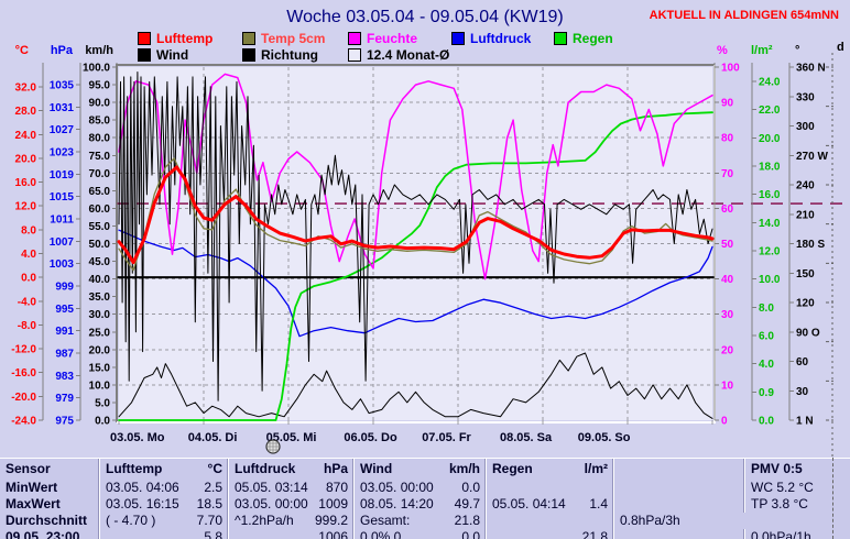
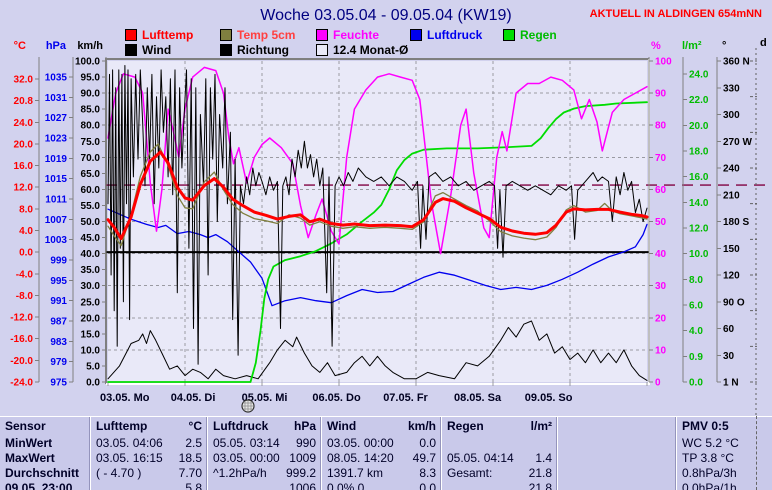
  Woche 03.05.04 - 09.05.04 (KW19)
  AKTUELL IN ALDINGEN 654mNN
  Lufttemp
  Temp 5cm
  Feuchte
  Luftdruck
  Regen
  Wind
  Richtung
  12.4 Monat-Ø
  32.0
- 28.0
+ 20.8
  24.0
  20.0
  16.0
  12.0
  8.0
  4.0
  0.0
  -4.0
  -8.0
  -12.0
  -16.0
  -20.0
  -24.0
  1035
  1031
  1027
  1023
  1019
  1015
  1011
  1007
  1003
  999
  995
  991
  987
  983
  979
  975
  100.0
  95.0
  90.0
  85.0
  80.0
  75.0
  70.0
  65.0
  60.0
  55.0
  50.0
  45.0
  40.0
  35.0
  30.0
  25.0
  20.0
  15.0
  10.0
  5.0
  0.0
  100
  90
  80
  70
  60
  50
  40
  30
  20
  10
  0
  24.0
  22.0
  20.0
  18.0
  16.0
  14.0
  12.0
  10.0
  8.0
  6.0
  4.0
  0.9
  0.0
  360 N
  330
  300
  270 W
  240
  210
  180 S
  150
  120
  90 O
  60
  30
  1 N
  °C
  hPa
  km/h
  %
  l/m²
  °
  d
  03.05. Mo
  04.05. Di
  05.05. Mi
  06.05. Do
  07.05. Fr
  08.05. Sa
  09.05. So
  Sensor
  Lufttemp
  °C
  Luftdruck
  hPa
  Wind
  km/h
  Regen
  l/m²
  PMV 0:5
  MinWert
  03.05. 04:06
  2.5
  05.05. 03:14
- 870
+ 990
  03.05. 00:00
  0.0
  WC 5.2 °C
  MaxWert
  03.05. 16:15
  18.5
  03.05. 00:00
  1009
  08.05. 14:20
  49.7
  05.05. 04:14
  1.4
  TP 3.8 °C
  Durchschnitt
  ( - 4.70 )
  7.70
  ^1.2hPa/h
  999.2
+ 1391.7 km
+ 8.3
  Gesamt:
  21.8
  0.8hPa/3h
  09.05. 23:00
  5.8
  1006
  0.0% 0
  0.0
  21.8
  0.0hPa/1h
